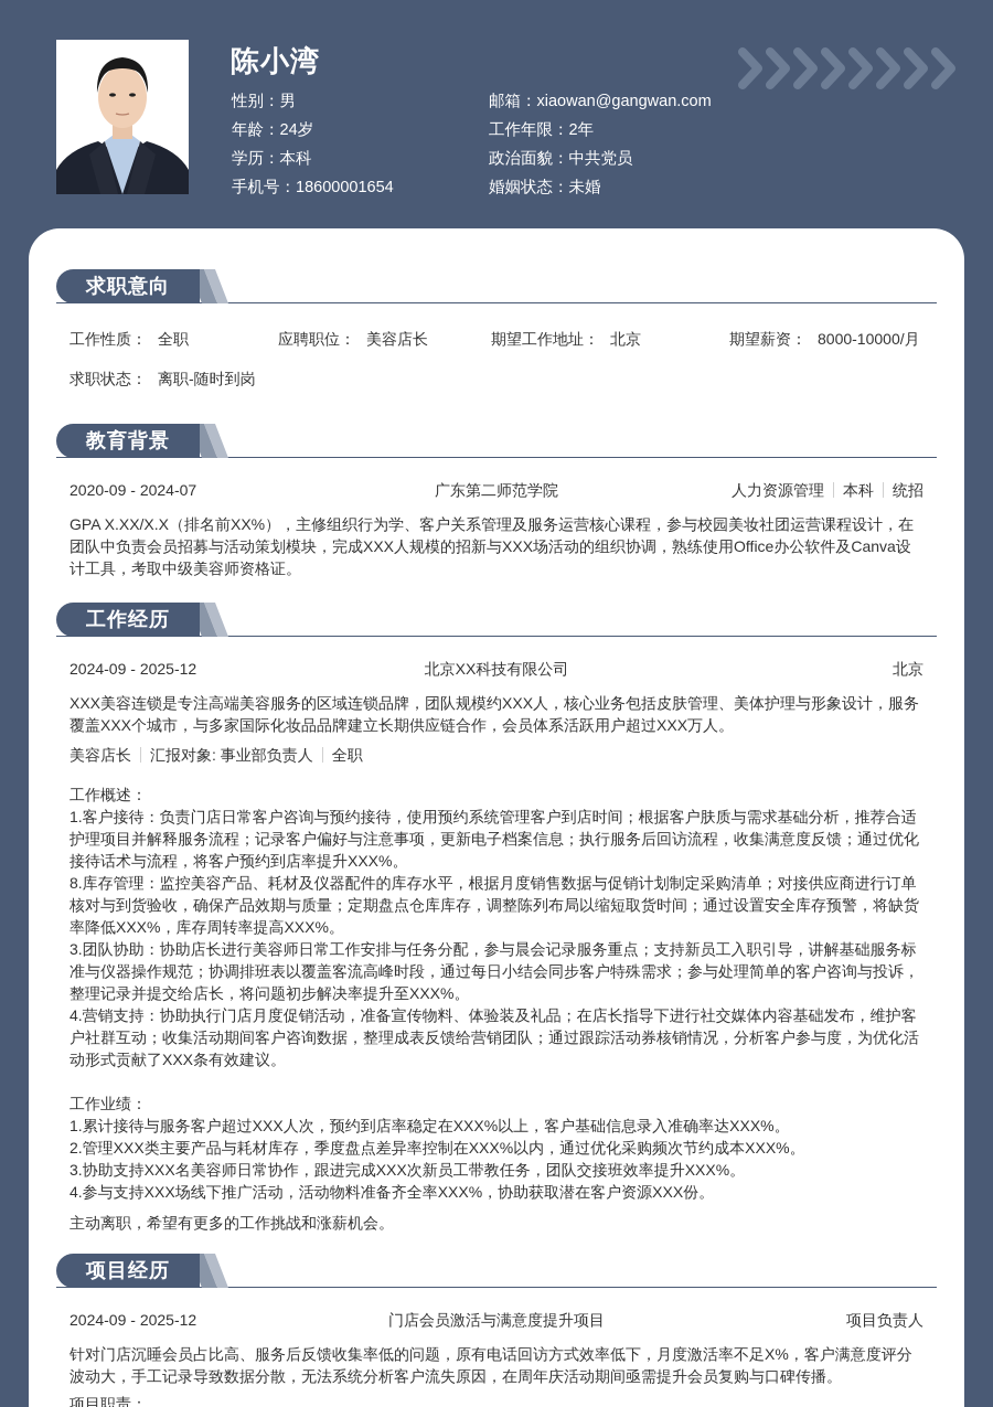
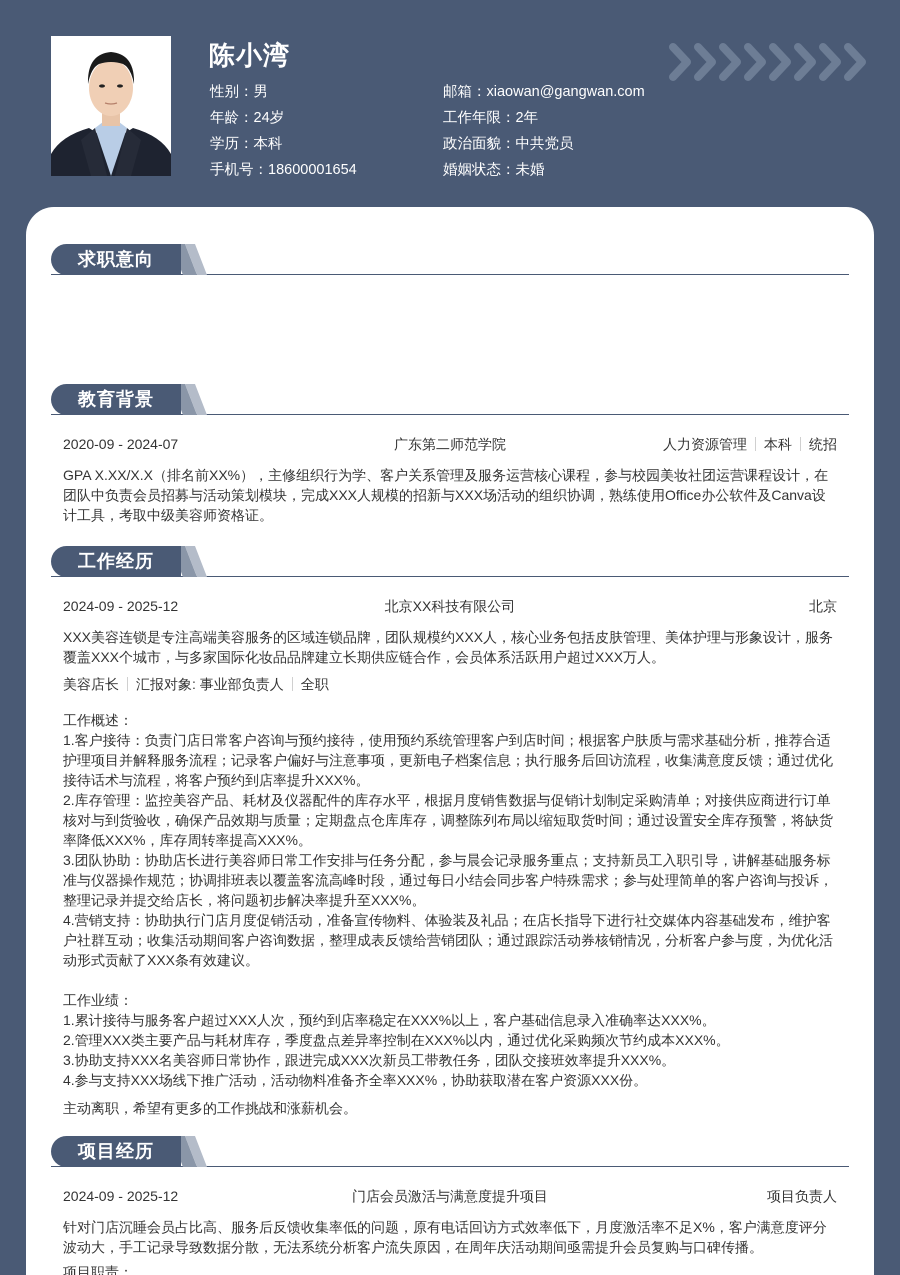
  陈小湾
  性别：男
  年龄：24岁
  学历：本科
  手机号：18600001654
  邮箱：xiaowan@gangwan.com
  工作年限：2年
  政治面貌：中共党员
  婚姻状态：未婚
  求职意向
- 工作性质： 全职
- 应聘职位： 美容店长
- 期望工作地址： 北京
- 期望薪资： 8000-10000/月
- 求职状态： 离职-随时到岗
  教育背景
  2020-09 - 2024-07
  广东第二师范学院
  人力资源管理 本科 统招
  GPA X.XX/X.X（排名前XX%），主修组织行为学、客户关系管理及服务运营核心课程，参与校园美妆社团运营课程设计，在团队中负责会员招募与活动策划模块，完成XXX人规模的招新与XXX场活动的组织协调，熟练使用Office办公软件及Canva设计工具，考取中级美容师资格证。
  工作经历
  2024-09 - 2025-12
  北京XX科技有限公司
  北京
  XXX美容连锁是专注高端美容服务的区域连锁品牌，团队规模约XXX人，核心业务包括皮肤管理、美体护理与形象设计，服务覆盖XXX个城市，与多家国际化妆品品牌建立长期供应链合作，会员体系活跃用户超过XXX万人。
  美容店长 汇报对象: 事业部负责人 全职
  工作概述：
  1.客户接待：负责门店日常客户咨询与预约接待，使用预约系统管理客户到店时间；根据客户肤质与需求基础分析，推荐合适护理项目并解释服务流程；记录客户偏好与注意事项，更新电子档案信息；执行服务后回访流程，收集满意度反馈；通过优化接待话术与流程，将客户预约到店率提升XXX%。
- 8.库存管理：监控美容产品、耗材及仪器配件的库存水平，根据月度销售数据与促销计划制定采购清单；对接供应商进行订单核对与到货验收，确保产品效期与质量；定期盘点仓库库存，调整陈列布局以缩短取货时间；通过设置安全库存预警，将缺货率降低XXX%，库存周转率提高XXX%。
+ 2.库存管理：监控美容产品、耗材及仪器配件的库存水平，根据月度销售数据与促销计划制定采购清单；对接供应商进行订单核对与到货验收，确保产品效期与质量；定期盘点仓库库存，调整陈列布局以缩短取货时间；通过设置安全库存预警，将缺货率降低XXX%，库存周转率提高XXX%。
  3.团队协助：协助店长进行美容师日常工作安排与任务分配，参与晨会记录服务重点；支持新员工入职引导，讲解基础服务标准与仪器操作规范；协调排班表以覆盖客流高峰时段，通过每日小结会同步客户特殊需求；参与处理简单的客户咨询与投诉，整理记录并提交给店长，将问题初步解决率提升至XXX%。
  4.营销支持：协助执行门店月度促销活动，准备宣传物料、体验装及礼品；在店长指导下进行社交媒体内容基础发布，维护客户社群互动；收集活动期间客户咨询数据，整理成表反馈给营销团队；通过跟踪活动券核销情况，分析客户参与度，为优化活动形式贡献了XXX条有效建议。
  工作业绩：
  1.累计接待与服务客户超过XXX人次，预约到店率稳定在XXX%以上，客户基础信息录入准确率达XXX%。
  2.管理XXX类主要产品与耗材库存，季度盘点差异率控制在XXX%以内，通过优化采购频次节约成本XXX%。
  3.协助支持XXX名美容师日常协作，跟进完成XXX次新员工带教任务，团队交接班效率提升XXX%。
  4.参与支持XXX场线下推广活动，活动物料准备齐全率XXX%，协助获取潜在客户资源XXX份。
  主动离职，希望有更多的工作挑战和涨薪机会。
  项目经历
  2024-09 - 2025-12
  门店会员激活与满意度提升项目
  项目负责人
  针对门店沉睡会员占比高、服务后反馈收集率低的问题，原有电话回访方式效率低下，月度激活率不足X%，客户满意度评分波动大，手工记录导致数据分散，无法系统分析客户流失原因，在周年庆活动期间亟需提升会员复购与口碑传播。
  项目职责：
